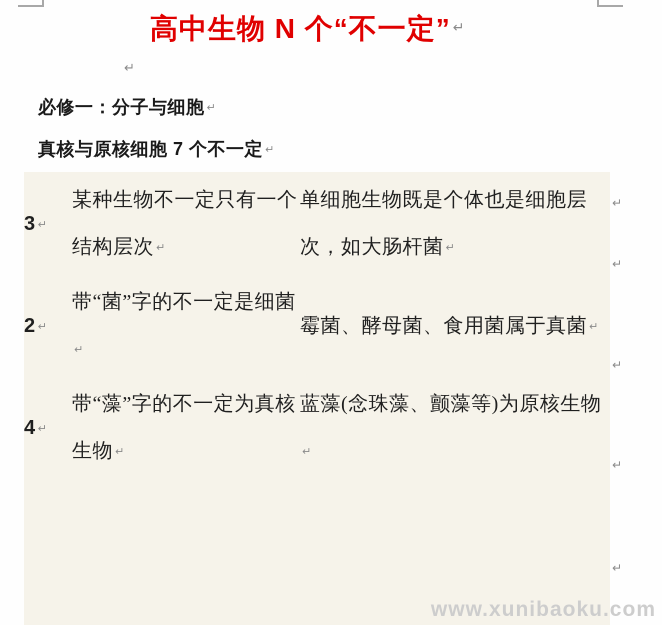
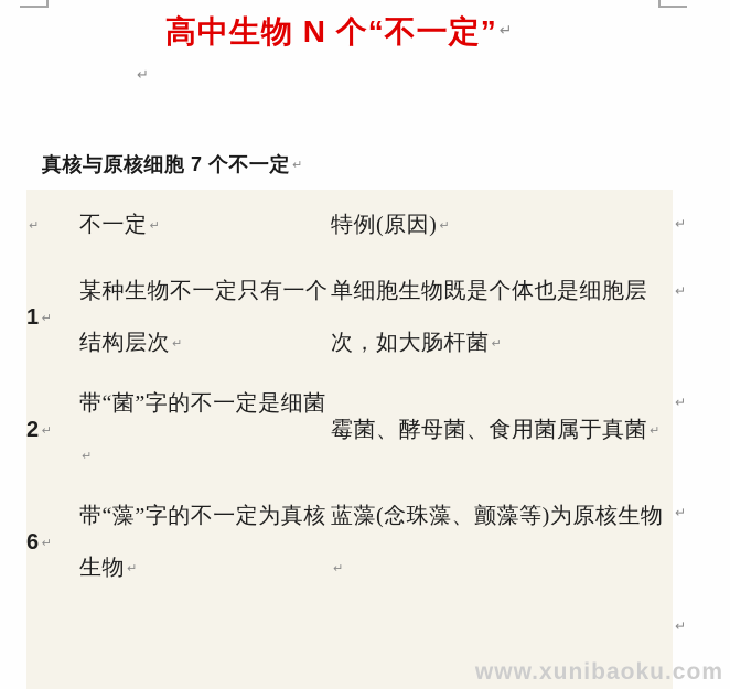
  高中生物 N 个“不一定” ↵
  ↵
- 必修一：分子与细胞 ↵
  真核与原核细胞 7 个不一定 ↵
+ ↵	不一定 ↵	特例(原因) ↵
- 3 ↵	某种生物不一定只有一个结构层次 ↵	单细胞生物既是个体也是细胞层次，如大肠杆菌 ↵
+ 1 ↵	某种生物不一定只有一个结构层次 ↵	单细胞生物既是个体也是细胞层次，如大肠杆菌 ↵
  2 ↵	带“菌”字的不一定是细菌↵	霉菌、酵母菌、食用菌属于真菌 ↵
- 4 ↵	带“藻”字的不一定为真核生物 ↵	蓝藻(念珠藻、颤藻等)为原核生物↵
+ 6 ↵	带“藻”字的不一定为真核生物 ↵	蓝藻(念珠藻、颤藻等)为原核生物↵
  ↵
  ↵
  ↵
  ↵
  ↵
  www.xunibaoku.com
